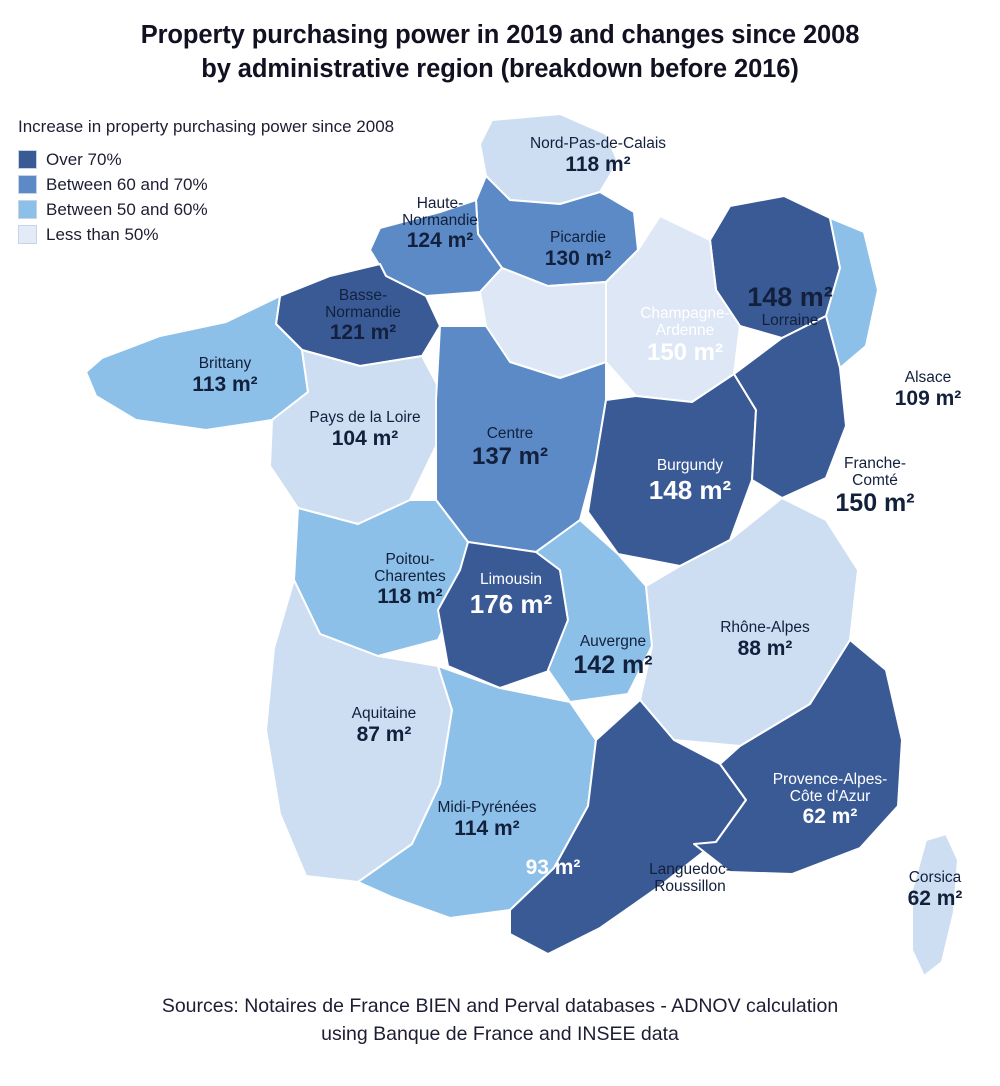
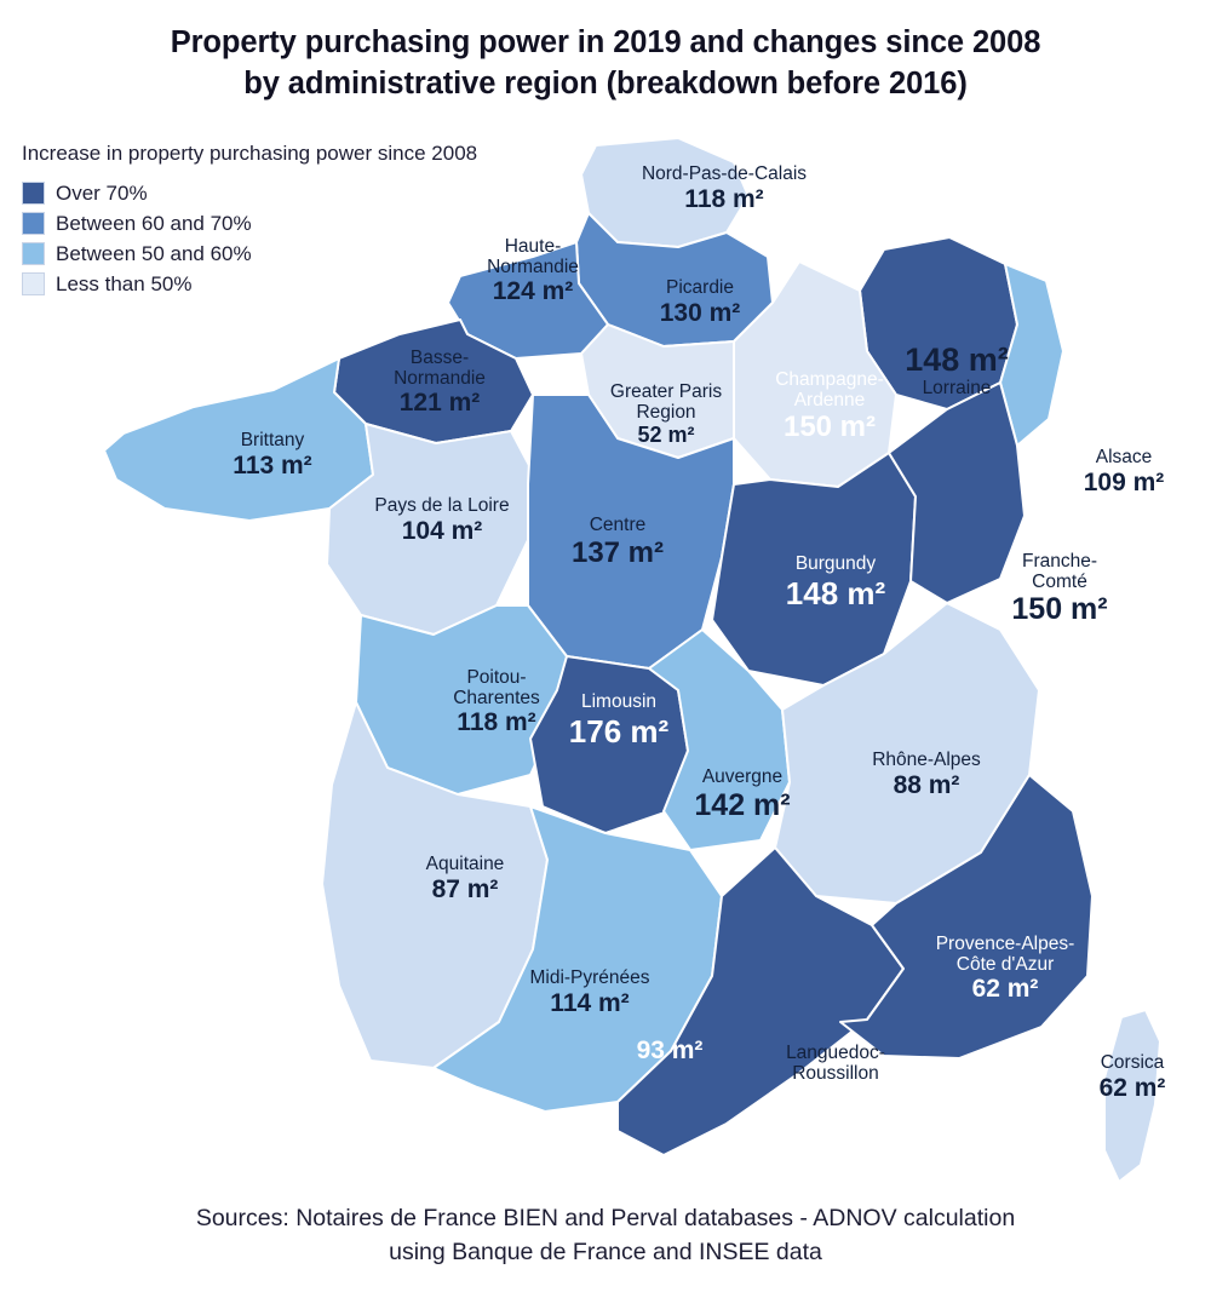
  Property purchasing power in 2019 and changes since 2008
  by administrative region (breakdown before 2016)
  Increase in property purchasing power since 2008
  Over 70%
  Between 60 and 70%
  Between 50 and 60%
  Less than 50%
  Nord-Pas-de-Calais
  118 m²
  Haute-
  Normandie
  124 m²
  Picardie
  130 m²
  148 m²
  Lorraine
  Basse-
  Normandie
  121 m²
+ Greater Paris Region
+ 52 m²
  Champagne-
  Ardenne
  150 m²
  Brittany
  113 m²
  Alsace
  109 m²
  Pays de la Loire
  104 m²
  Centre
  137 m²
  Burgundy
  148 m²
  Franche-
  Comté
  150 m²
  Poitou-
  Charentes
  118 m²
  Limousin
  176 m²
  Auvergne
  142 m²
  Rhône-Alpes
  88 m²
  Aquitaine
  87 m²
  Midi-Pyrénées
  114 m²
  93 m²
  Languedoc-
  Roussillon
  Provence-Alpes-
  Côte d'Azur
  62 m²
  Corsica
  62 m²
  Sources: Notaires de France BIEN and Perval databases - ADNOV calculation
  using Banque de France and INSEE data
